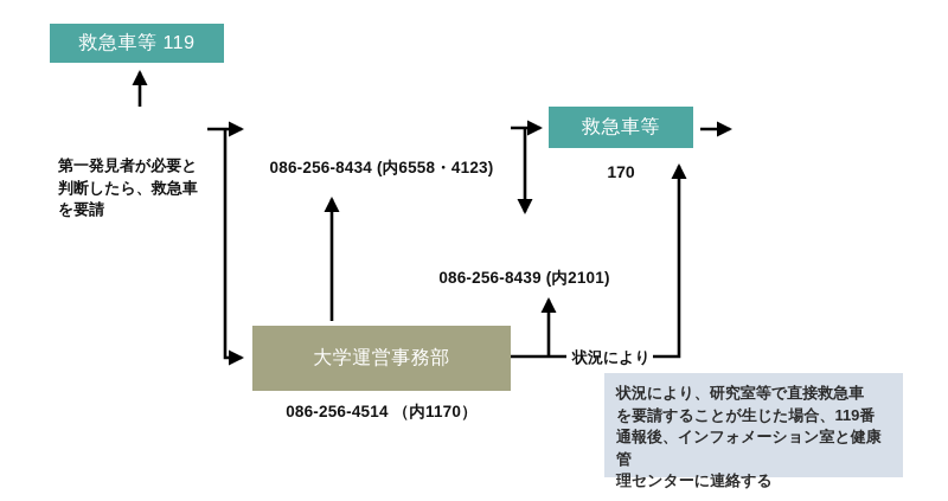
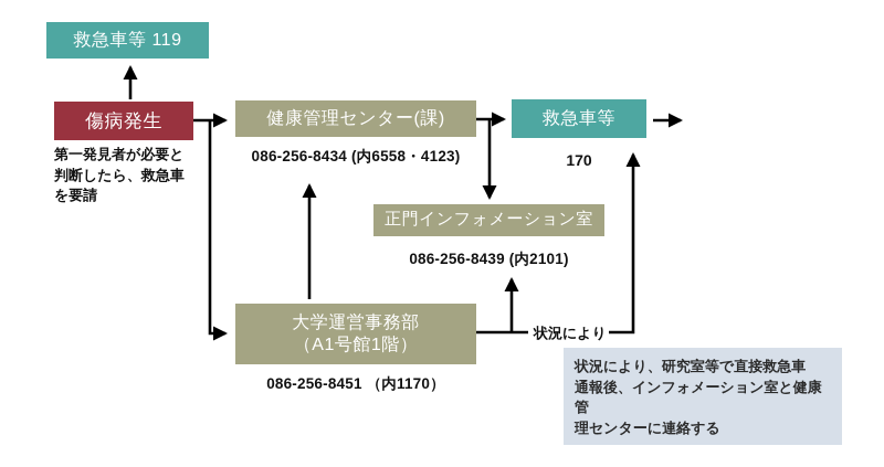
  救急車等 119
+ 傷病発生
  第一発見者が必要と
  判断したら、救急車
  を要請
+ 健康管理センター(課)
  086-256-8434 (内6558・4123)
  救急車等
  170
+ 正門インフォメーション室
  086-256-8439 (内2101)
  大学運営事務部
+ （A1号館1階）
- 086-256-4514 （内1170）
+ 086-256-8451 （内1170）
  状況により
  状況により、研究室等で直接救急車
- を要請することが生じた場合、119番
  通報後、インフォメーション室と健康管
  理センターに連絡する
